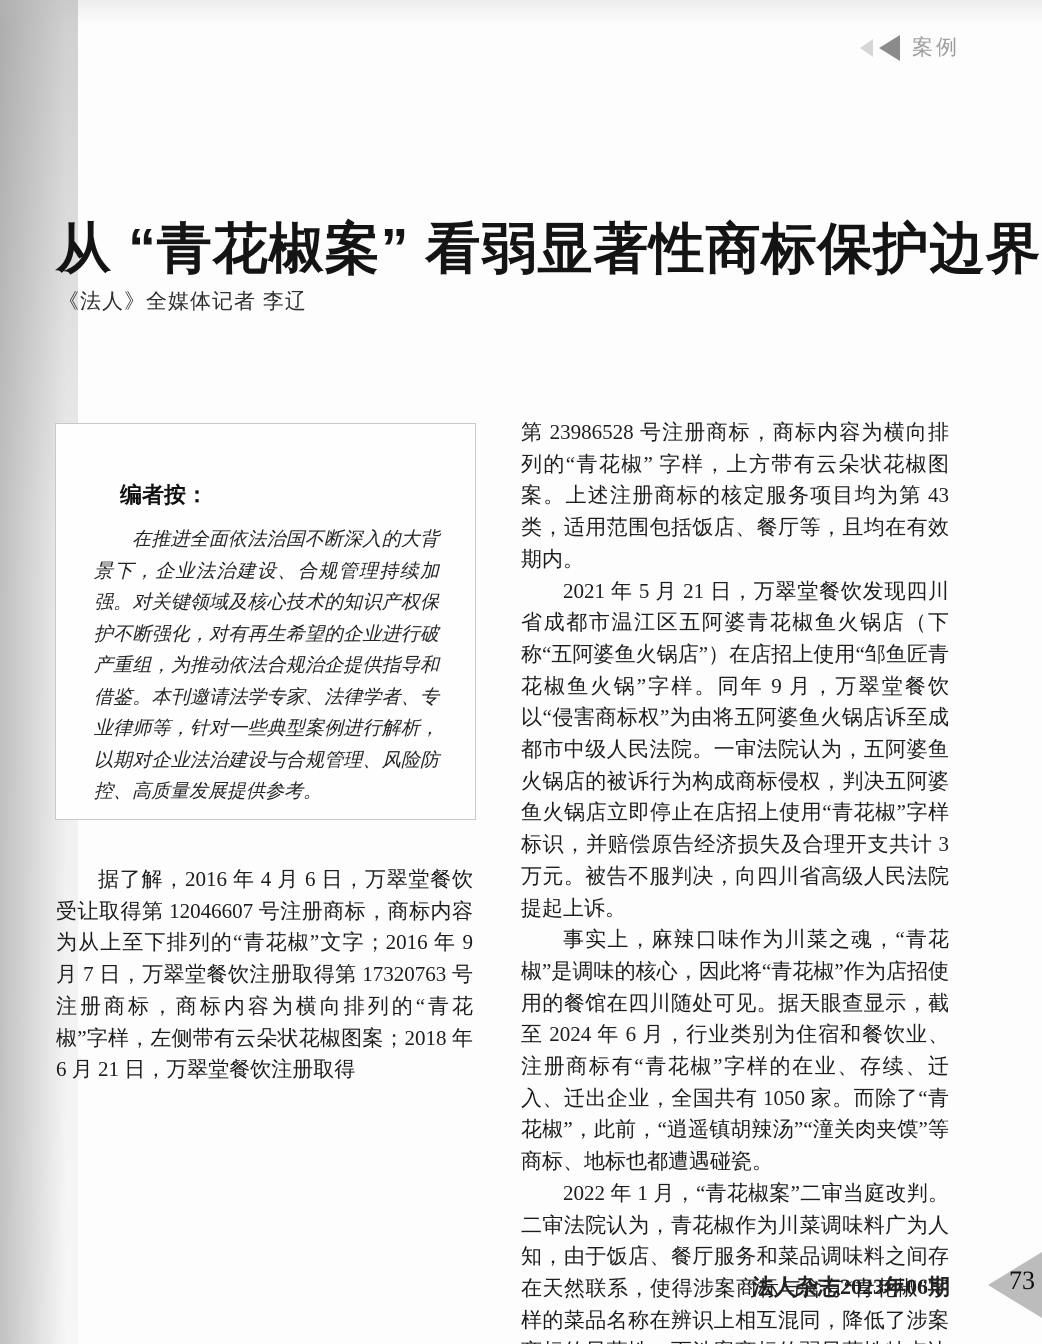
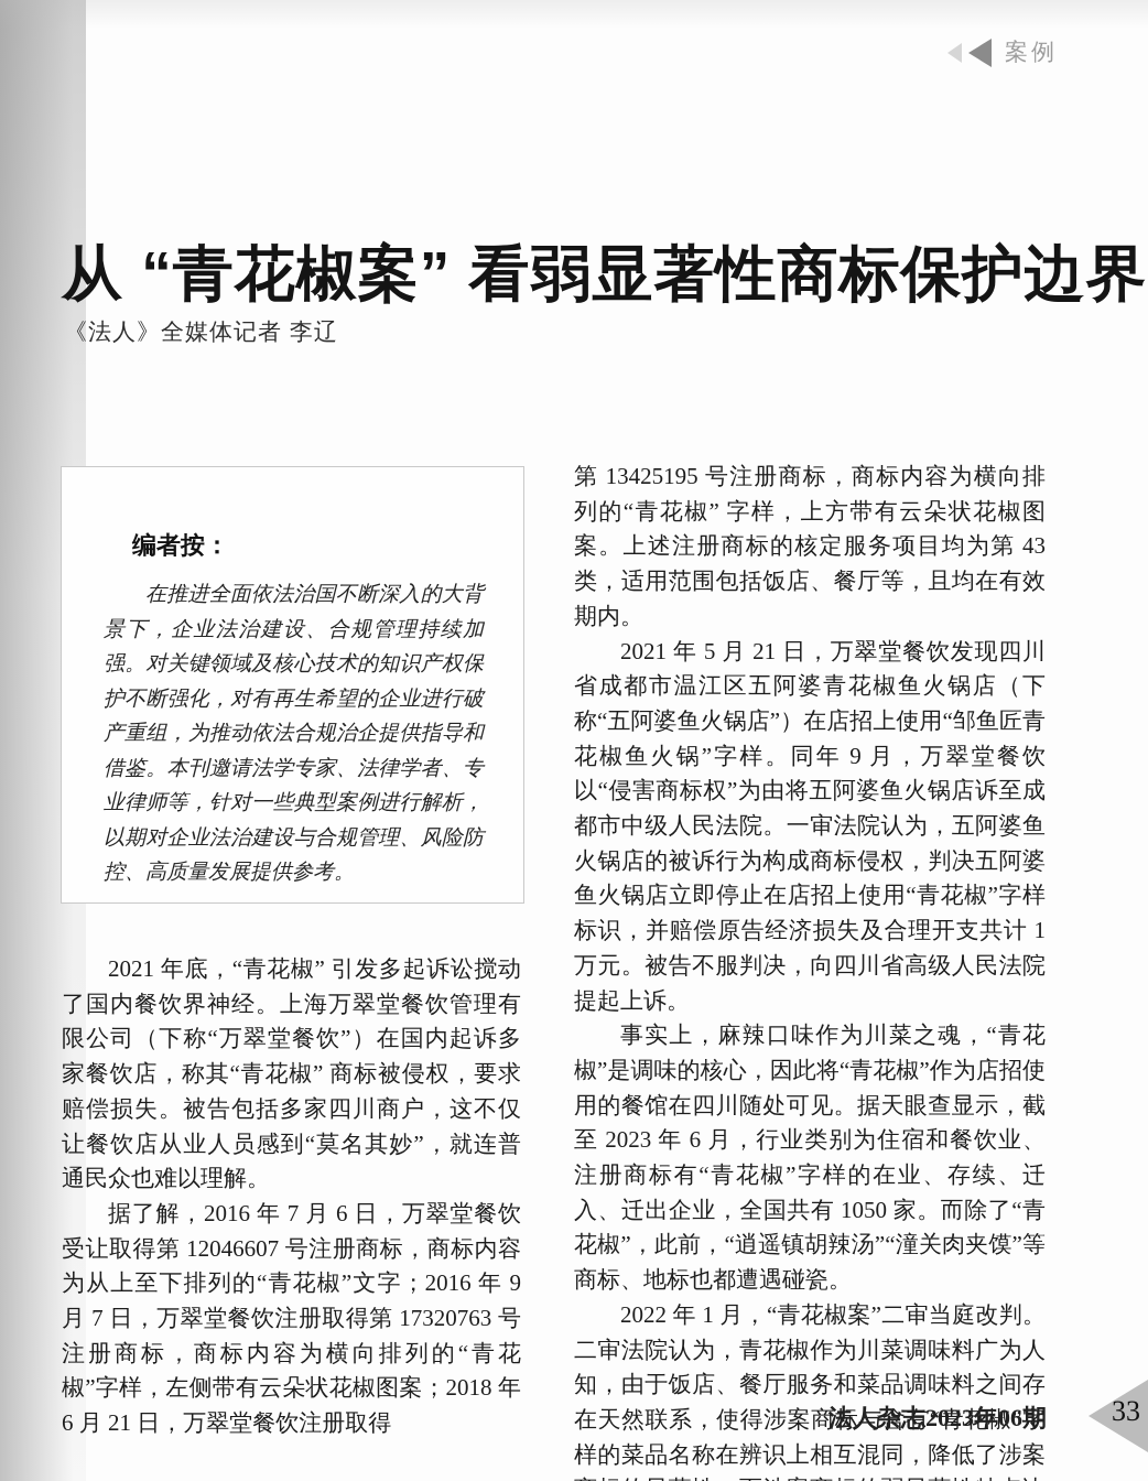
  案例
  从 “青花椒案” 看弱显著性商标保护边界
  《法人》全媒体记者 李辽
  编者按：
  在推进全面依法治国不断深入的大背景下，企业法治建设、合规管理持续加强。对关键领域及核心技术的知识产权保护不断强化，对有再生希望的企业进行破产重组，为推动依法合规治企提供指导和借鉴。本刊邀请法学专家、法律学者、专业律师等，针对一些典型案例进行解析，以期对企业法治建设与合规管理、风险防控、高质量发展提供参考。
+ 2021 年底，“青花椒” 引发多起诉讼搅动了国内餐饮界神经。上海万翠堂餐饮管理有限公司（下称“万翠堂餐饮”）在国内起诉多家餐饮店，称其“青花椒” 商标被侵权，要求赔偿损失。被告包括多家四川商户，这不仅让餐饮店从业人员感到“莫名其妙”，就连普通民众也难以理解。
- 据了解，2016 年 4 月 6 日，万翠堂餐饮受让取得第 12046607 号注册商标，商标内容为从上至下排列的“青花椒”文字；2016 年 9 月 7 日，万翠堂餐饮注册取得第 17320763 号注册商标，商标内容为横向排列的“青花椒”字样，左侧带有云朵状花椒图案；2018 年 6 月 21 日，万翠堂餐饮注册取得
+ 据了解，2016 年 7 月 6 日，万翠堂餐饮受让取得第 12046607 号注册商标，商标内容为从上至下排列的“青花椒”文字；2016 年 9 月 7 日，万翠堂餐饮注册取得第 17320763 号注册商标，商标内容为横向排列的“青花椒”字样，左侧带有云朵状花椒图案；2018 年 6 月 21 日，万翠堂餐饮注册取得
- 第 23986528 号注册商标，商标内容为横向排列的“青花椒” 字样，上方带有云朵状花椒图案。上述注册商标的核定服务项目均为第 43 类，适用范围包括饭店、餐厅等，且均在有效期内。
+ 第 13425195 号注册商标，商标内容为横向排列的“青花椒” 字样，上方带有云朵状花椒图案。上述注册商标的核定服务项目均为第 43 类，适用范围包括饭店、餐厅等，且均在有效期内。
- 2021 年 5 月 21 日，万翠堂餐饮发现四川省成都市温江区五阿婆青花椒鱼火锅店（下称“五阿婆鱼火锅店”）在店招上使用“邹鱼匠青花椒鱼火锅”字样。同年 9 月，万翠堂餐饮以“侵害商标权”为由将五阿婆鱼火锅店诉至成都市中级人民法院。一审法院认为，五阿婆鱼火锅店的被诉行为构成商标侵权，判决五阿婆鱼火锅店立即停止在店招上使用“青花椒”字样标识，并赔偿原告经济损失及合理开支共计 3 万元。被告不服判决，向四川省高级人民法院提起上诉。
+ 2021 年 5 月 21 日，万翠堂餐饮发现四川省成都市温江区五阿婆青花椒鱼火锅店（下称“五阿婆鱼火锅店”）在店招上使用“邹鱼匠青花椒鱼火锅”字样。同年 9 月，万翠堂餐饮以“侵害商标权”为由将五阿婆鱼火锅店诉至成都市中级人民法院。一审法院认为，五阿婆鱼火锅店的被诉行为构成商标侵权，判决五阿婆鱼火锅店立即停止在店招上使用“青花椒”字样标识，并赔偿原告经济损失及合理开支共计 1 万元。被告不服判决，向四川省高级人民法院提起上诉。
- 事实上，麻辣口味作为川菜之魂，“青花椒”是调味的核心，因此将“青花椒”作为店招使用的餐馆在四川随处可见。据天眼查显示，截至 2024 年 6 月，行业类别为住宿和餐饮业、注册商标有“青花椒”字样的在业、存续、迁入、迁出企业，全国共有 1050 家。而除了“青花椒”，此前，“逍遥镇胡辣汤”“潼关肉夹馍”等商标、地标也都遭遇碰瓷。
+ 事实上，麻辣口味作为川菜之魂，“青花椒”是调味的核心，因此将“青花椒”作为店招使用的餐馆在四川随处可见。据天眼查显示，截至 2023 年 6 月，行业类别为住宿和餐饮业、注册商标有“青花椒”字样的在业、存续、迁入、迁出企业，全国共有 1050 家。而除了“青花椒”，此前，“逍遥镇胡辣汤”“潼关肉夹馍”等商标、地标也都遭遇碰瓷。
  2022 年 1 月，“青花椒案”二审当庭改判。二审法院认为，青花椒作为川菜调味料广为人知，由于饭店、餐厅服务和菜品调味料之间存在天然联系，使得涉案商标与含有“青花椒”字样的菜品名称在辨识上相互混同，降低了涉案
  法人杂志2023年06期
- 73
+ 33
